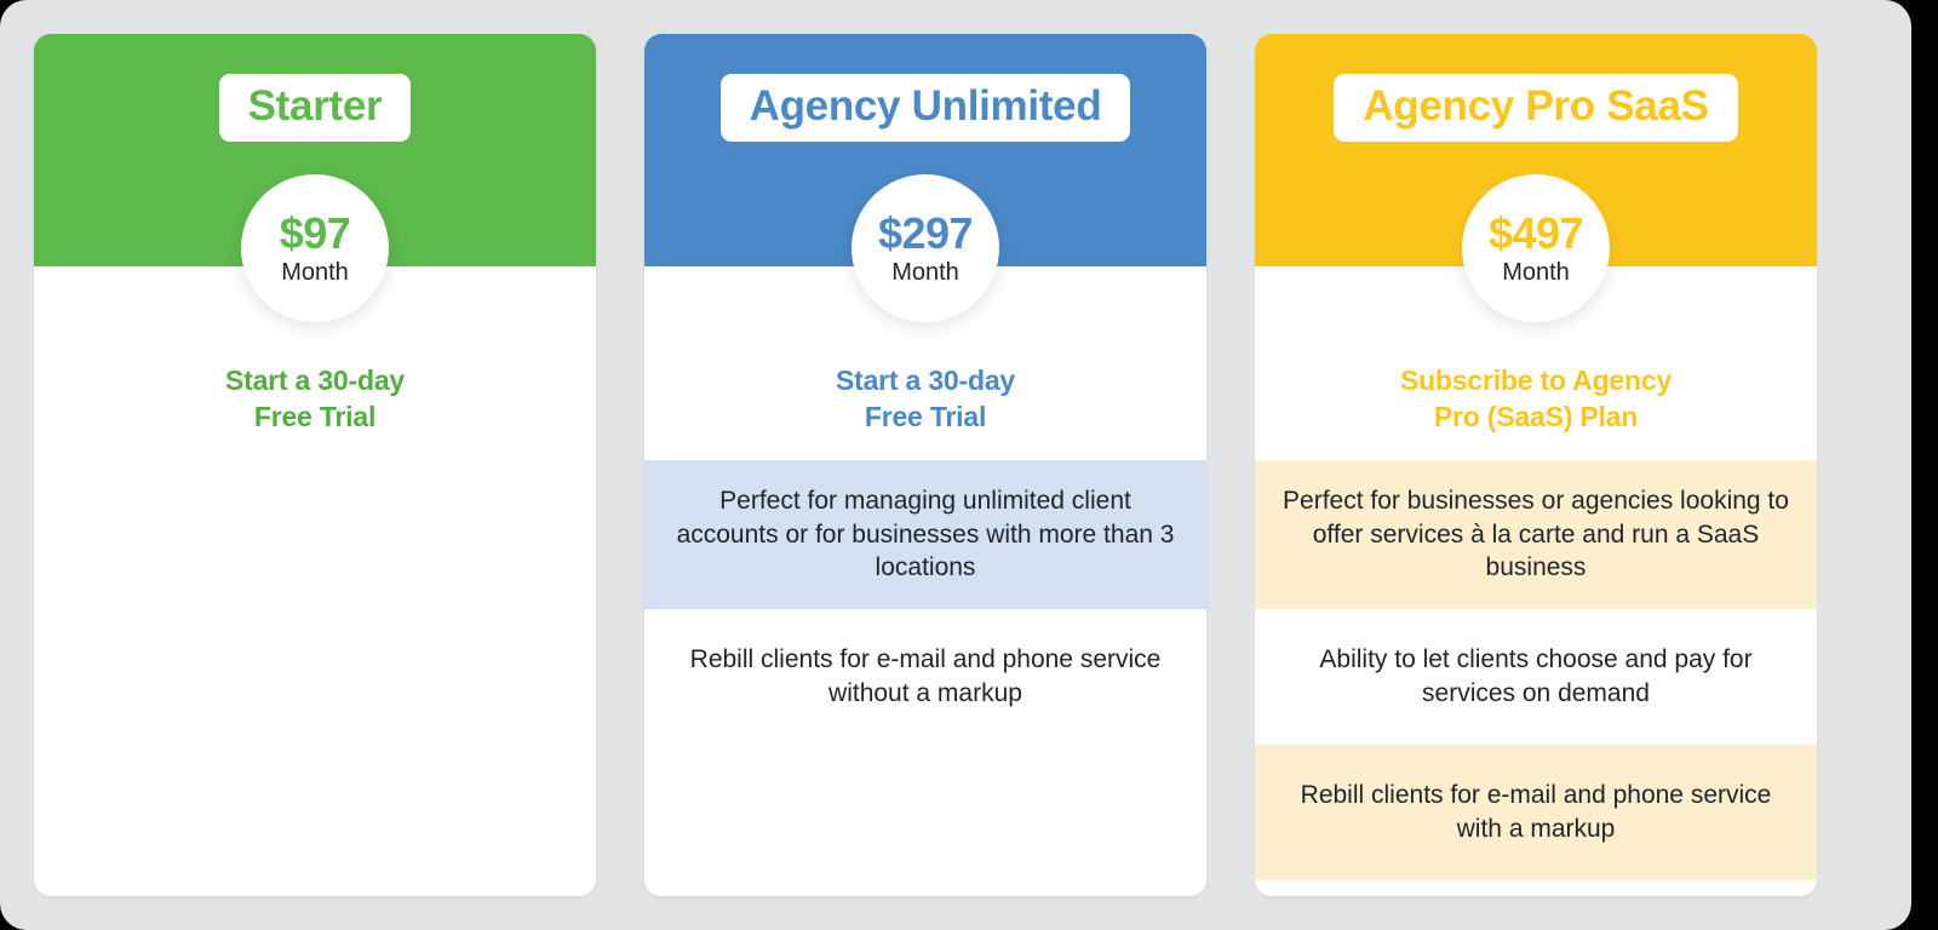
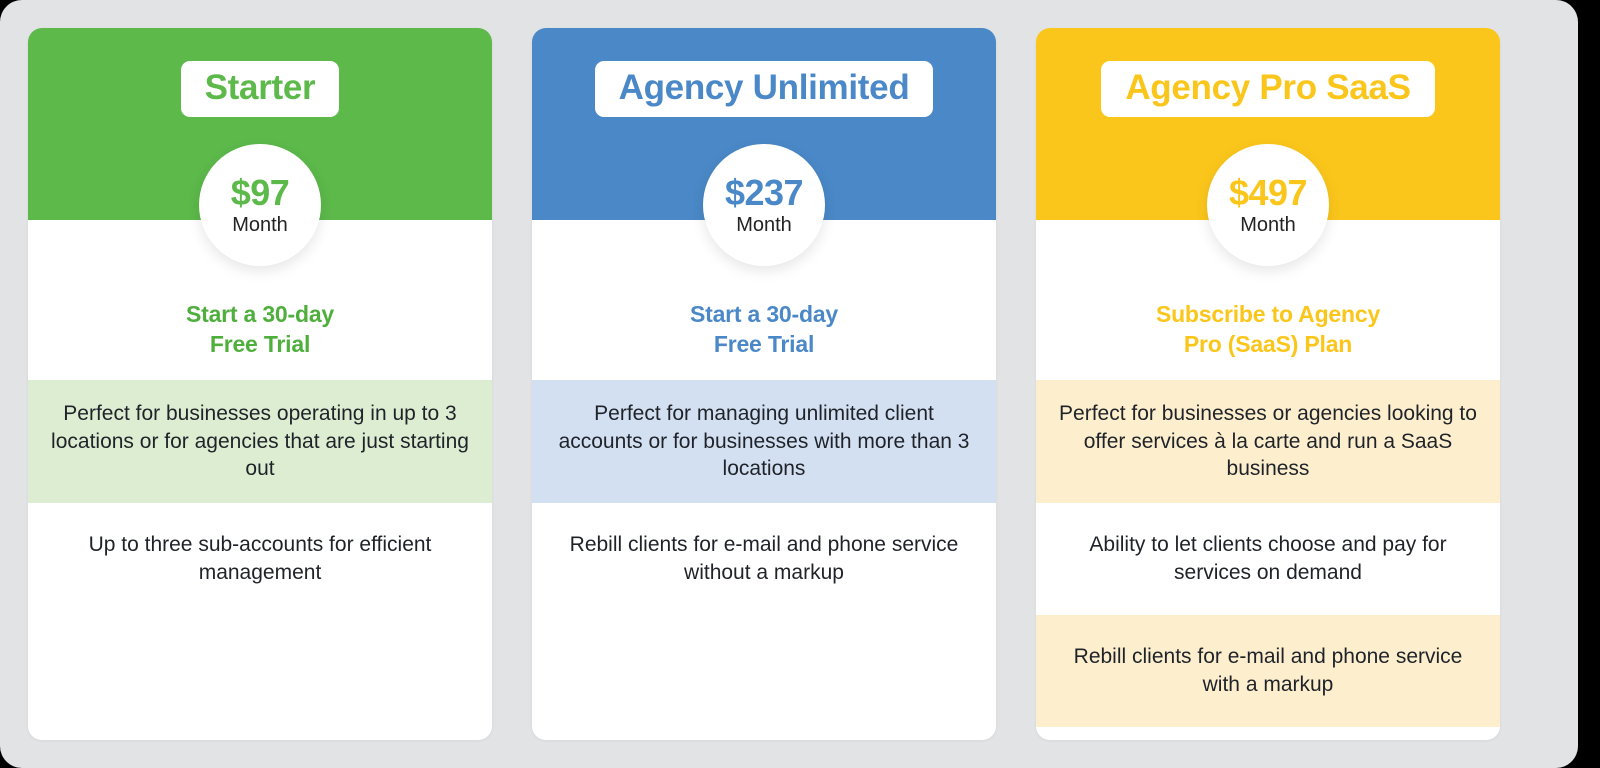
  Starter
  $97
  Month
  Start a 30-day
  Free Trial
+ Perfect for businesses operating in up to 3 locations or for agencies that are just starting out
+ Up to three sub-accounts for efficient management
  Agency Unlimited
- $297
+ $237
  Month
  Start a 30-day
  Free Trial
  Perfect for managing unlimited client accounts or for businesses with more than 3 locations
  Rebill clients for e-mail and phone service without a markup
  Agency Pro SaaS
  $497
  Month
  Subscribe to Agency
  Pro (SaaS) Plan
  Perfect for businesses or agencies looking to offer services à la carte and run a SaaS business
  Ability to let clients choose and pay for services on demand
  Rebill clients for e-mail and phone service with a markup
